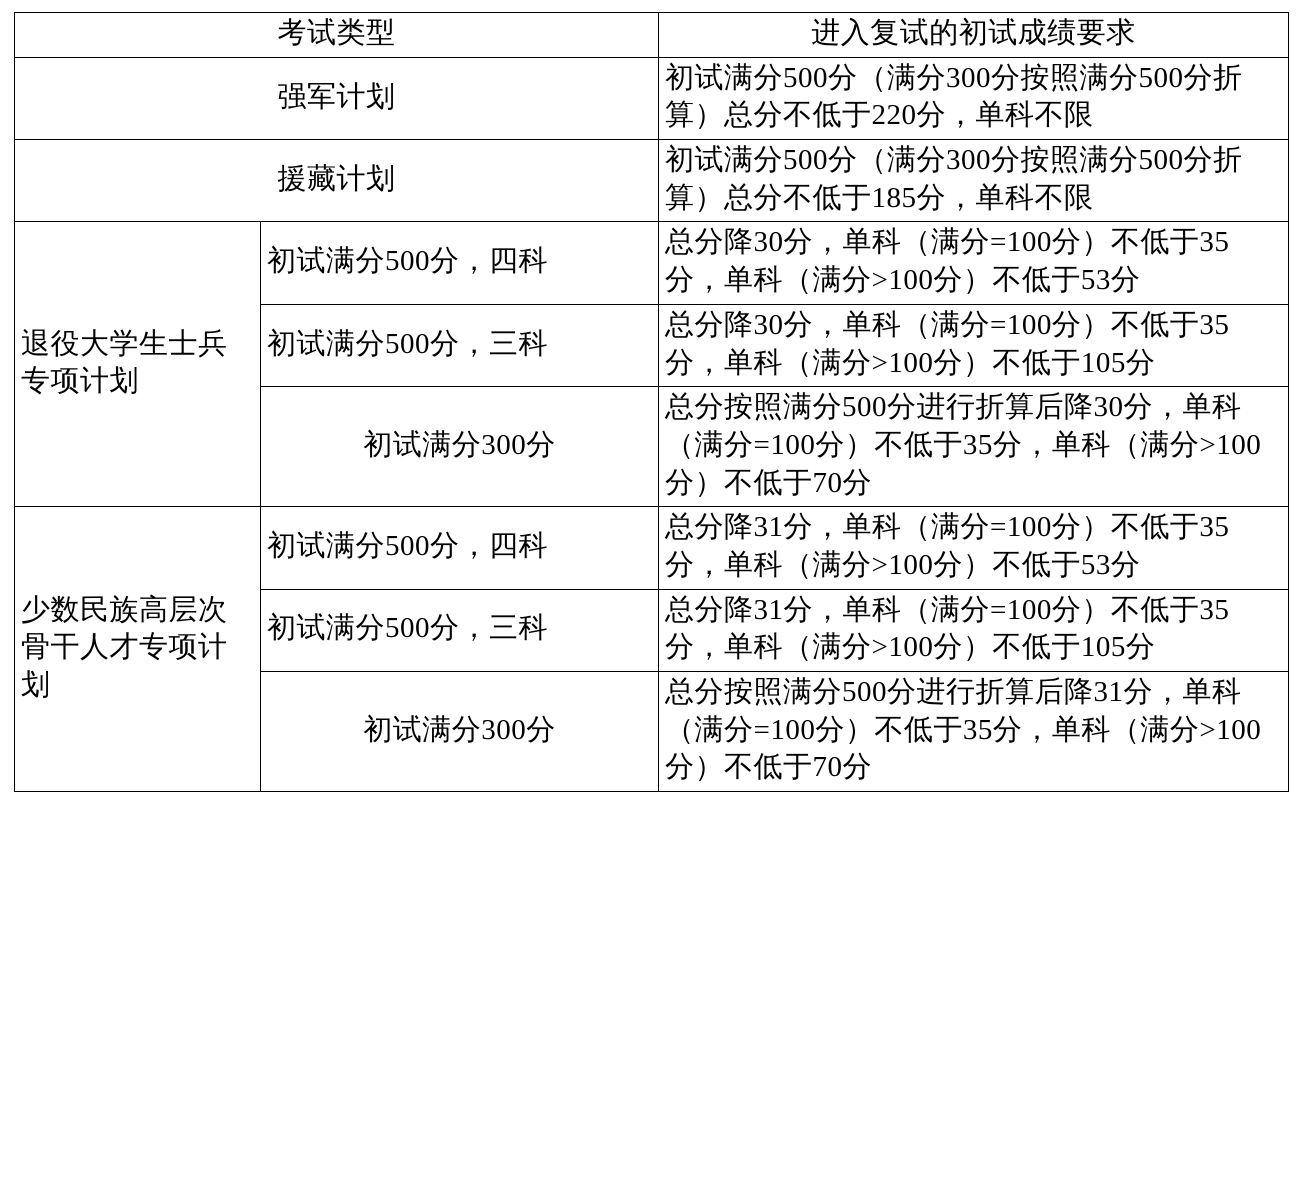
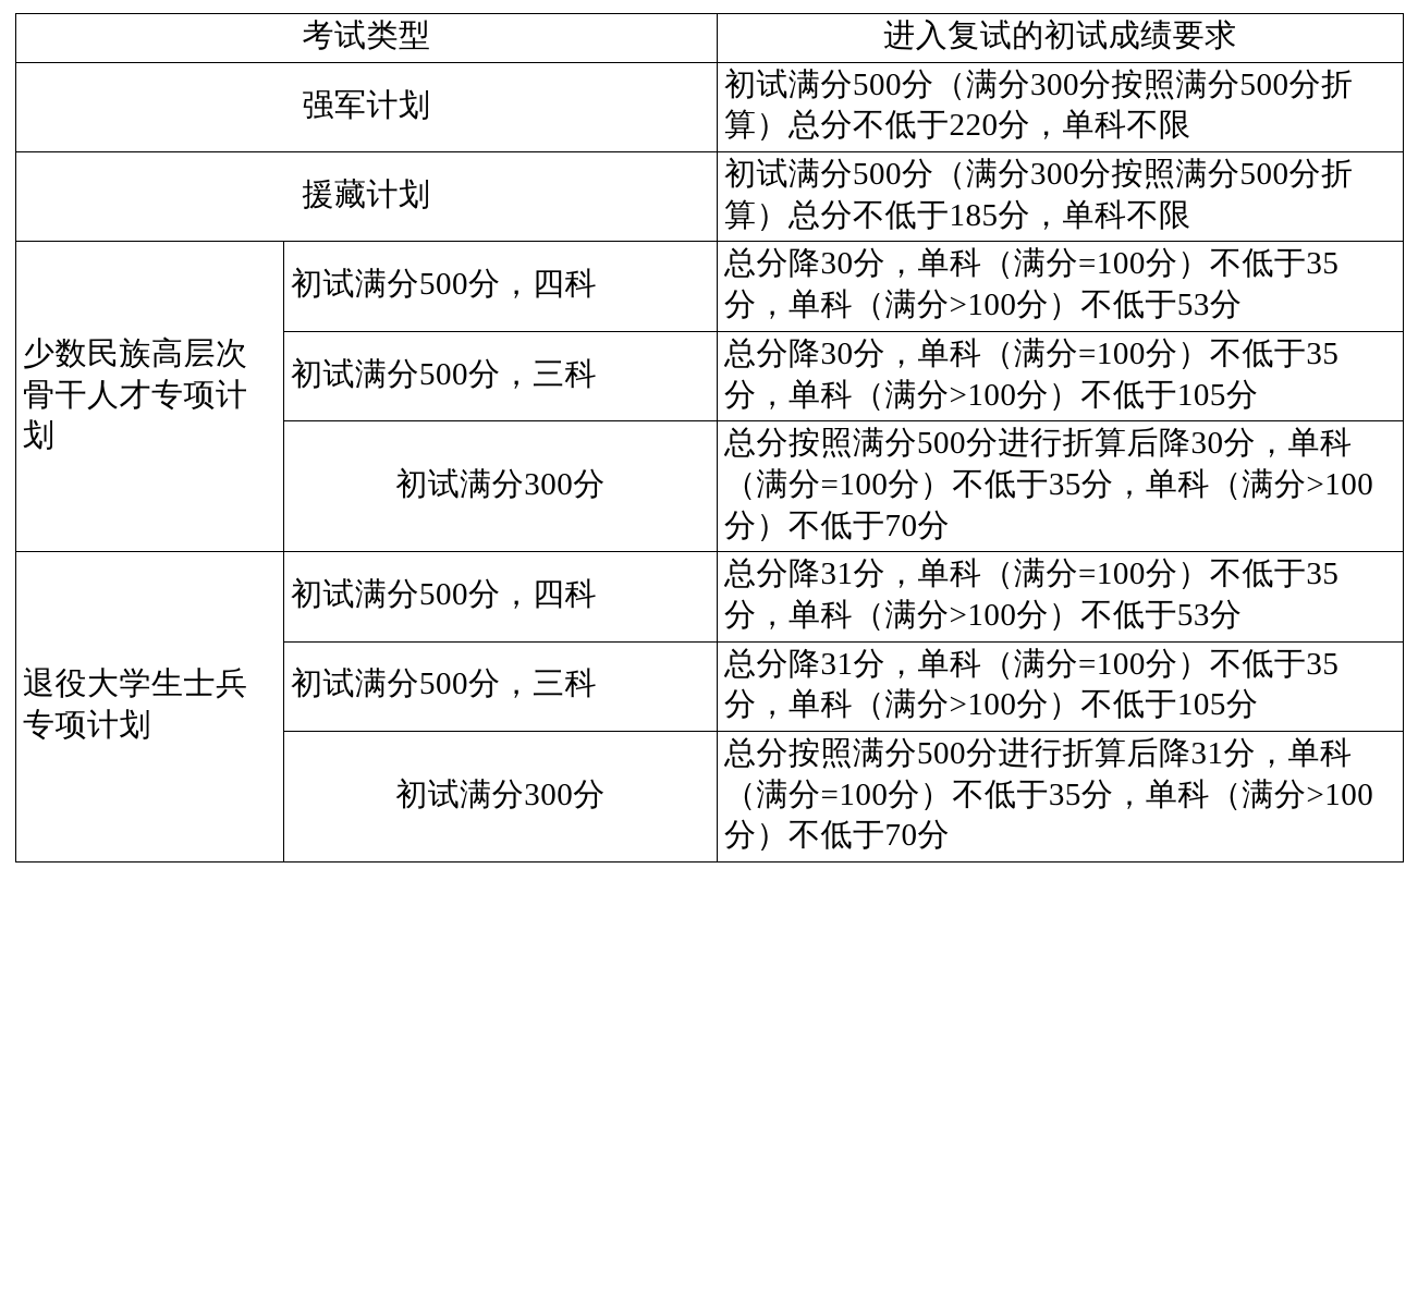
  考试类型	进入复试的初试成绩要求
  强军计划	初试满分500分（满分300分按照满分500分折算）总分不低于220分，单科不限
  援藏计划	初试满分500分（满分300分按照满分500分折算）总分不低于185分，单科不限
- 退役大学生士兵专项计划	初试满分500分，四科	总分降30分，单科（满分=100分）不低于35分，单科（满分>100分）不低于53分
+ 少数民族高层次骨干人才专项计划	初试满分500分，四科	总分降30分，单科（满分=100分）不低于35分，单科（满分>100分）不低于53分
  初试满分500分，三科	总分降30分，单科（满分=100分）不低于35分，单科（满分>100分）不低于105分
  初试满分300分	总分按照满分500分进行折算后降30分，单科（满分=100分）不低于35分，单科（满分>100分）不低于70分
- 少数民族高层次骨干人才专项计划	初试满分500分，四科	总分降31分，单科（满分=100分）不低于35分，单科（满分>100分）不低于53分
+ 退役大学生士兵专项计划	初试满分500分，四科	总分降31分，单科（满分=100分）不低于35分，单科（满分>100分）不低于53分
  初试满分500分，三科	总分降31分，单科（满分=100分）不低于35分，单科（满分>100分）不低于105分
  初试满分300分	总分按照满分500分进行折算后降31分，单科（满分=100分）不低于35分，单科（满分>100分）不低于70分
